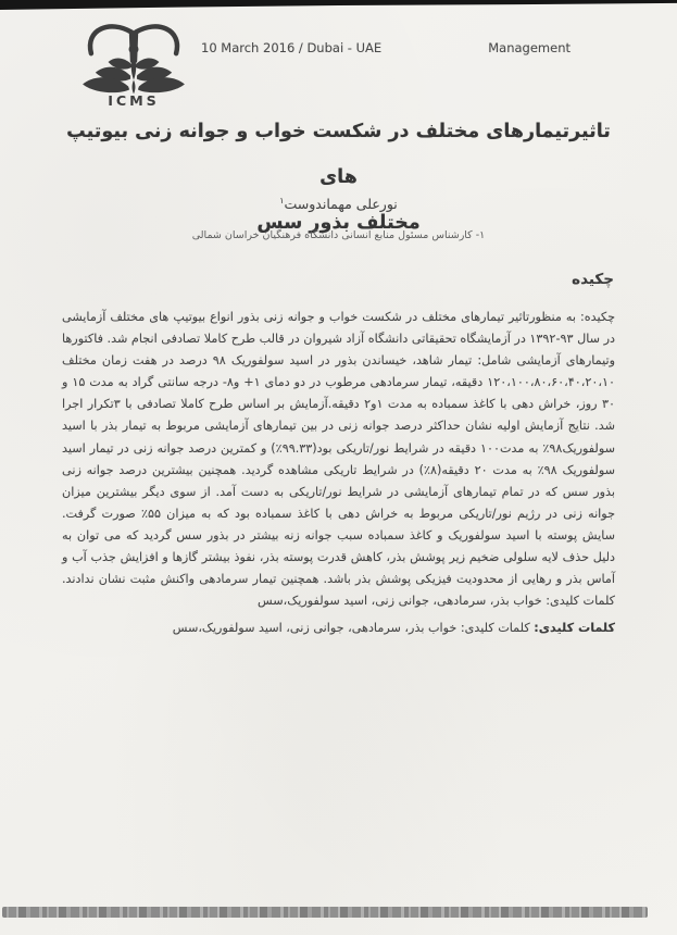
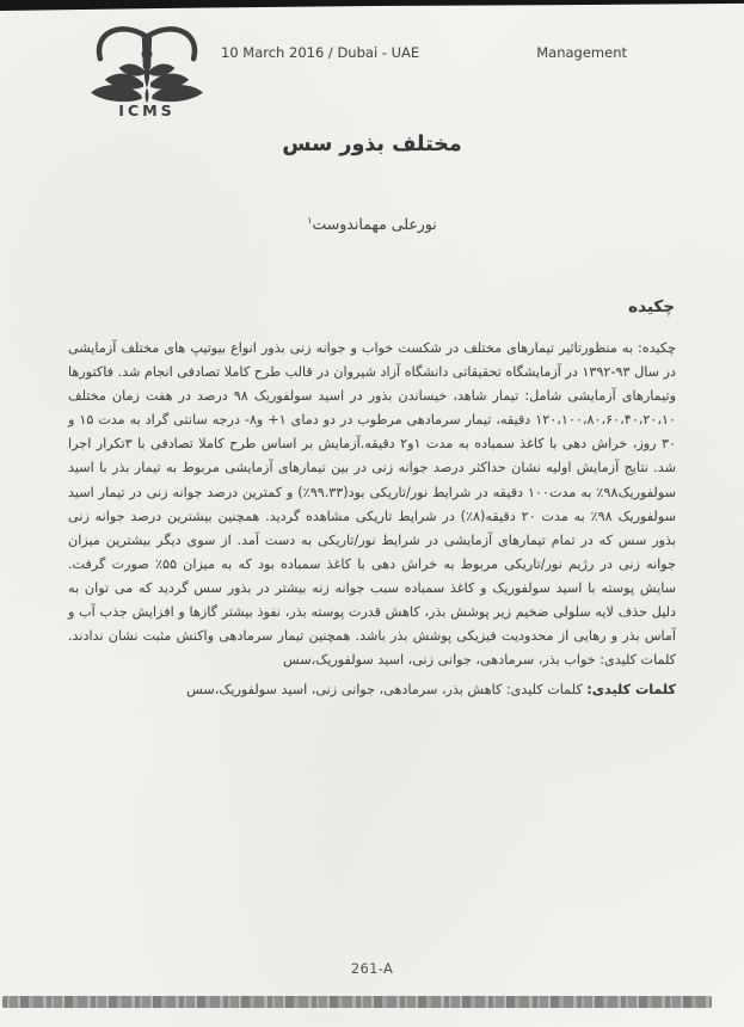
  ICMS
  10 March 2016 / Dubai - UAE
  Management
- تاثیرتیمارهای مختلف در شکست خواب و جوانه زنی بیوتیپ های
  مختلف بذور سس
  نورعلی مهماندوست۱
- ۱- کارشناس مسئول منابع انسانی دانشگاه فرهنگیان خراسان شمالی
  چکیده
  چکیده: به منظورتاثیر تیمارهای مختلف در شکست خواب و جوانه زنی بذور انواع بیوتیپ های مختلف آزمایشی در سال ۹۳-۱۳۹۲ در آزمایشگاه تحقیقاتی دانشگاه آزاد شیروان در قالب طرح کاملا تصادفی انجام شد. فاکتورها وتیمارهای آزمایشی شامل: تیمار شاهد، خیساندن بذور در اسید سولفوریک ۹۸ درصد در هفت زمان مختلف ۱۲۰،۱۰۰،۸۰،۶۰،۴۰،۲۰،۱۰ دقیقه، تیمار سرمادهی مرطوب در دو دمای ۱+ و۸- درجه سانتی گراد به مدت ۱۵ و ۳۰ روز، خراش دهی با کاغذ سمباده به مدت ۱و۲ دقیقه.آزمایش بر اساس طرح کاملا تصادفی با ۳تکرار اجرا شد. نتایج آزمایش اولیه نشان حداکثر درصد جوانه زنی در بین تیمارهای آزمایشی مربوط به تیمار بذر با اسید سولفوریک۹۸٪ به مدت۱۰۰ دقیقه در شرایط نور/تاریکی بود(۹۹.۳۳٪) و کمترین درصد جوانه زنی در تیمار اسید سولفوریک ۹۸٪ به مدت ۲۰ دقیقه(۸٪) در شرایط تاریکی مشاهده گردید. همچنین بیشترین درصد جوانه زنی بذور سس که در تمام تیمارهای آزمایشی در شرایط نور/تاریکی به دست آمد. از سوی دیگر بیشترین میزان جوانه زنی در رژیم نور/تاریکی مربوط به خراش دهی با کاغذ سمباده بود که به میزان ۵۵٪ صورت گرفت. سایش پوسته با اسید سولفوریک و کاغذ سمباده سبب جوانه زنه بیشتر در بذور سس گردید که می توان به دلیل حذف لایه سلولی ضخیم زیر پوشش بذر، کاهش قدرت پوسته بذر، نفوذ بیشتر گازها و افزایش جذب آب و آماس بذر و رهایی از محدودیت فیزیکی پوشش بذر باشد. همچنین تیمار سرمادهی واکنش مثبت نشان ندادند. کلمات کلیدی: خواب بذر، سرمادهی، جوانی زنی، اسید سولفوریک،سس
- کلمات کلیدی: کلمات کلیدی: خواب بذر، سرمادهی، جوانی زنی، اسید سولفوریک،سس
+ کلمات کلیدی: کلمات کلیدی: کاهش بذر، سرمادهی، جوانی زنی، اسید سولفوریک،سس
+ 261-A
